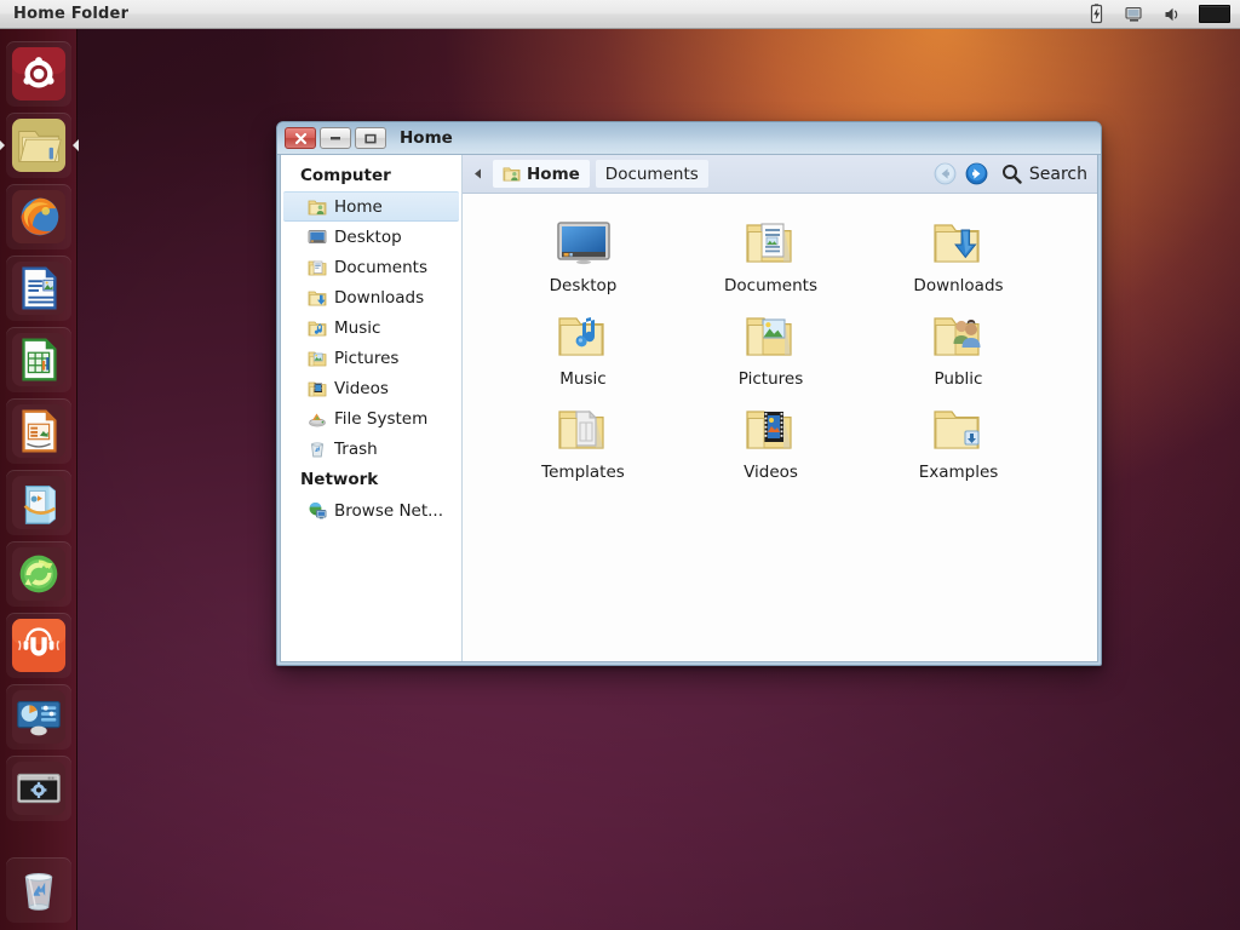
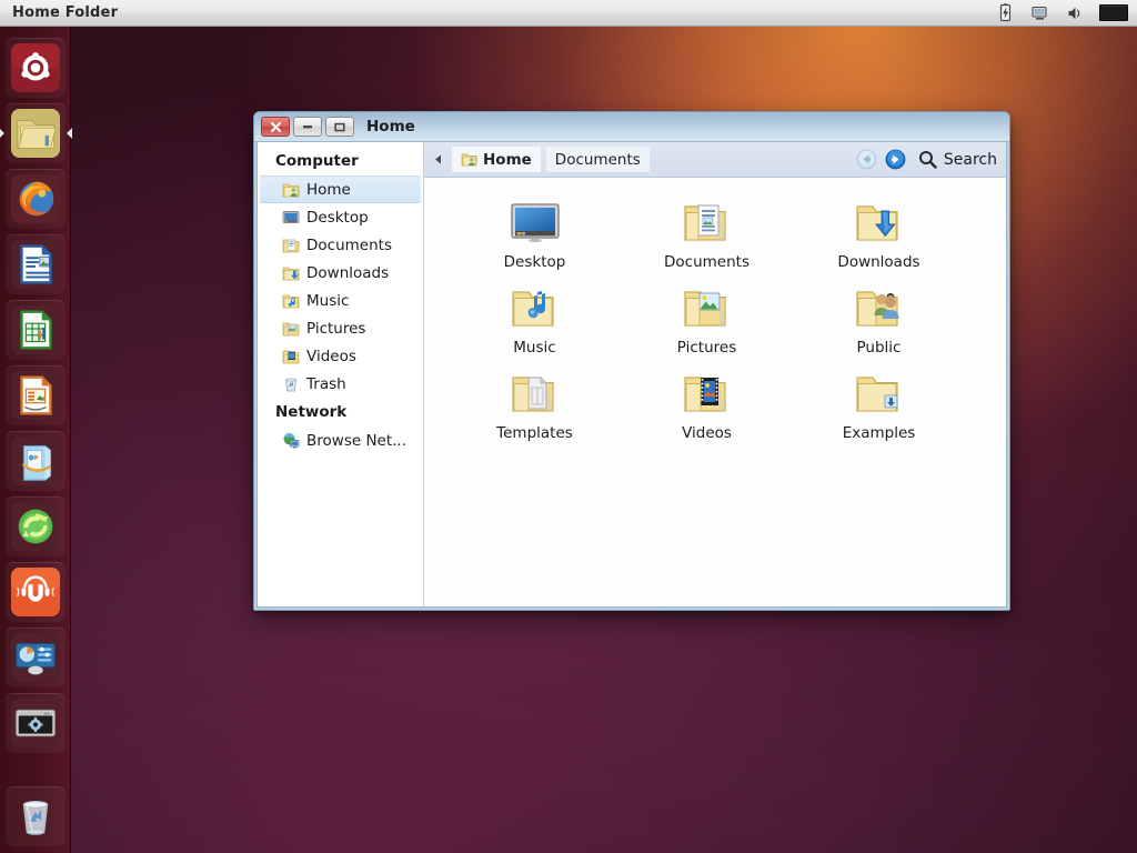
  Home Folder
  Home
  Computer
  Home
  Desktop
  Documents
  Downloads
  Music
  Pictures
  Videos
- File System
  Trash
  Network
  Browse Net...
  Home
  Documents
  Search
  Desktop
  Documents
  Downloads
  Music
  Pictures
  Public
  Templates
  Videos
  Examples
